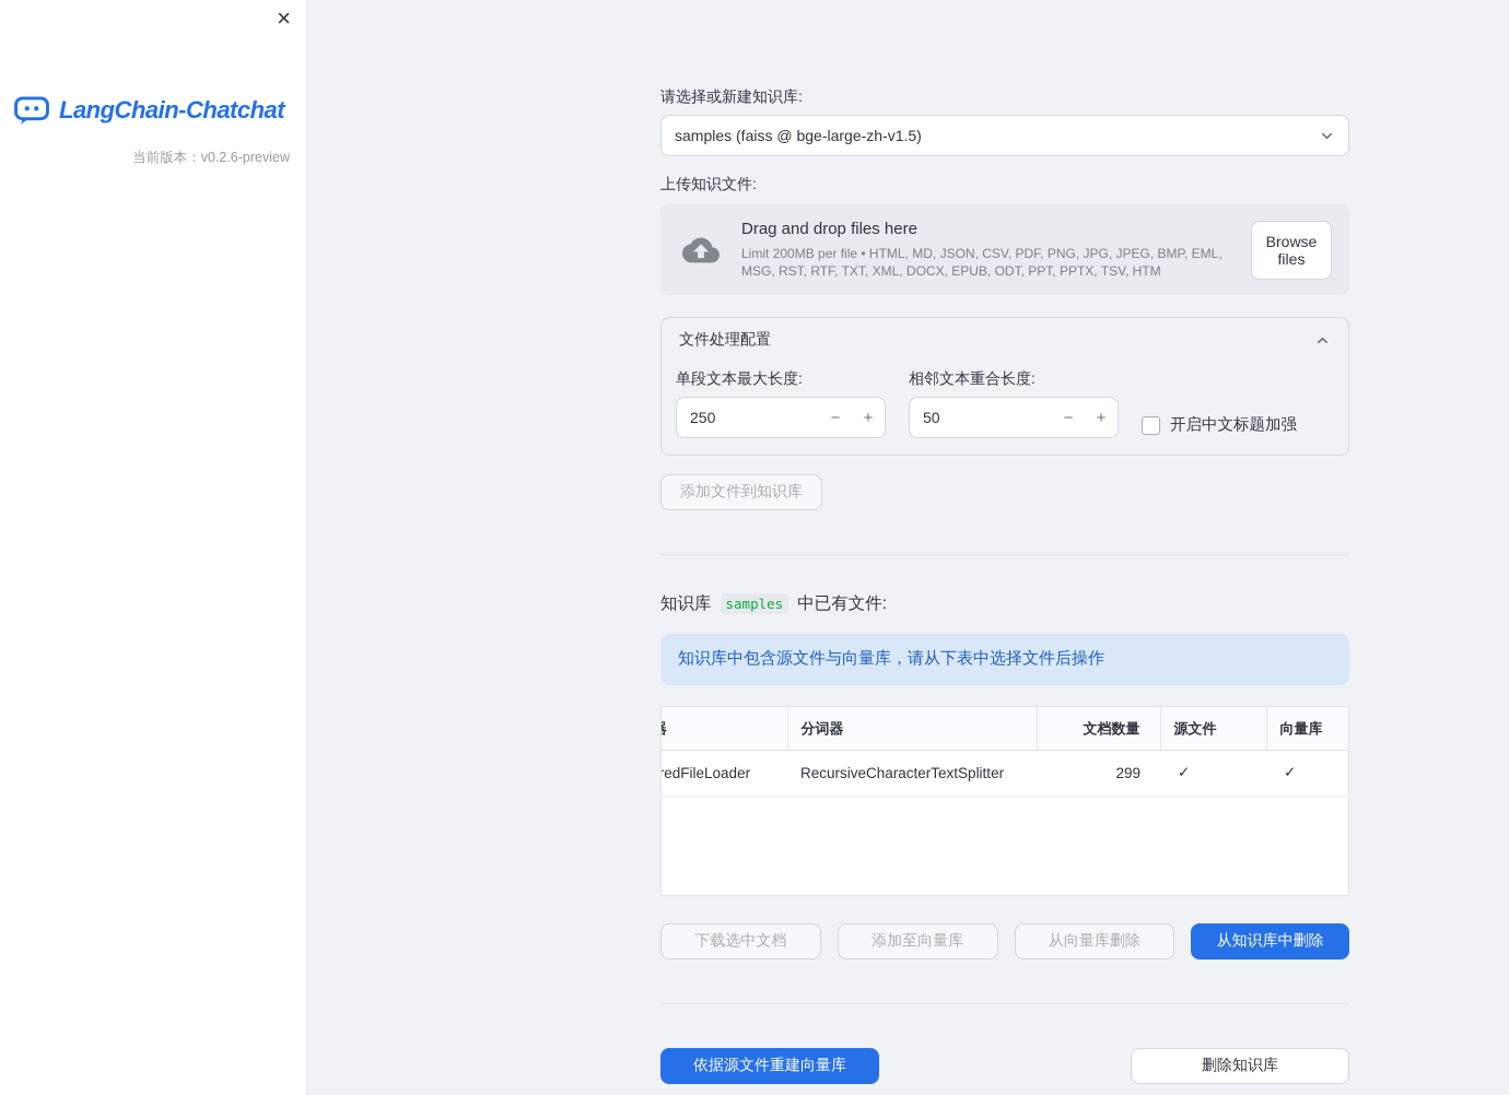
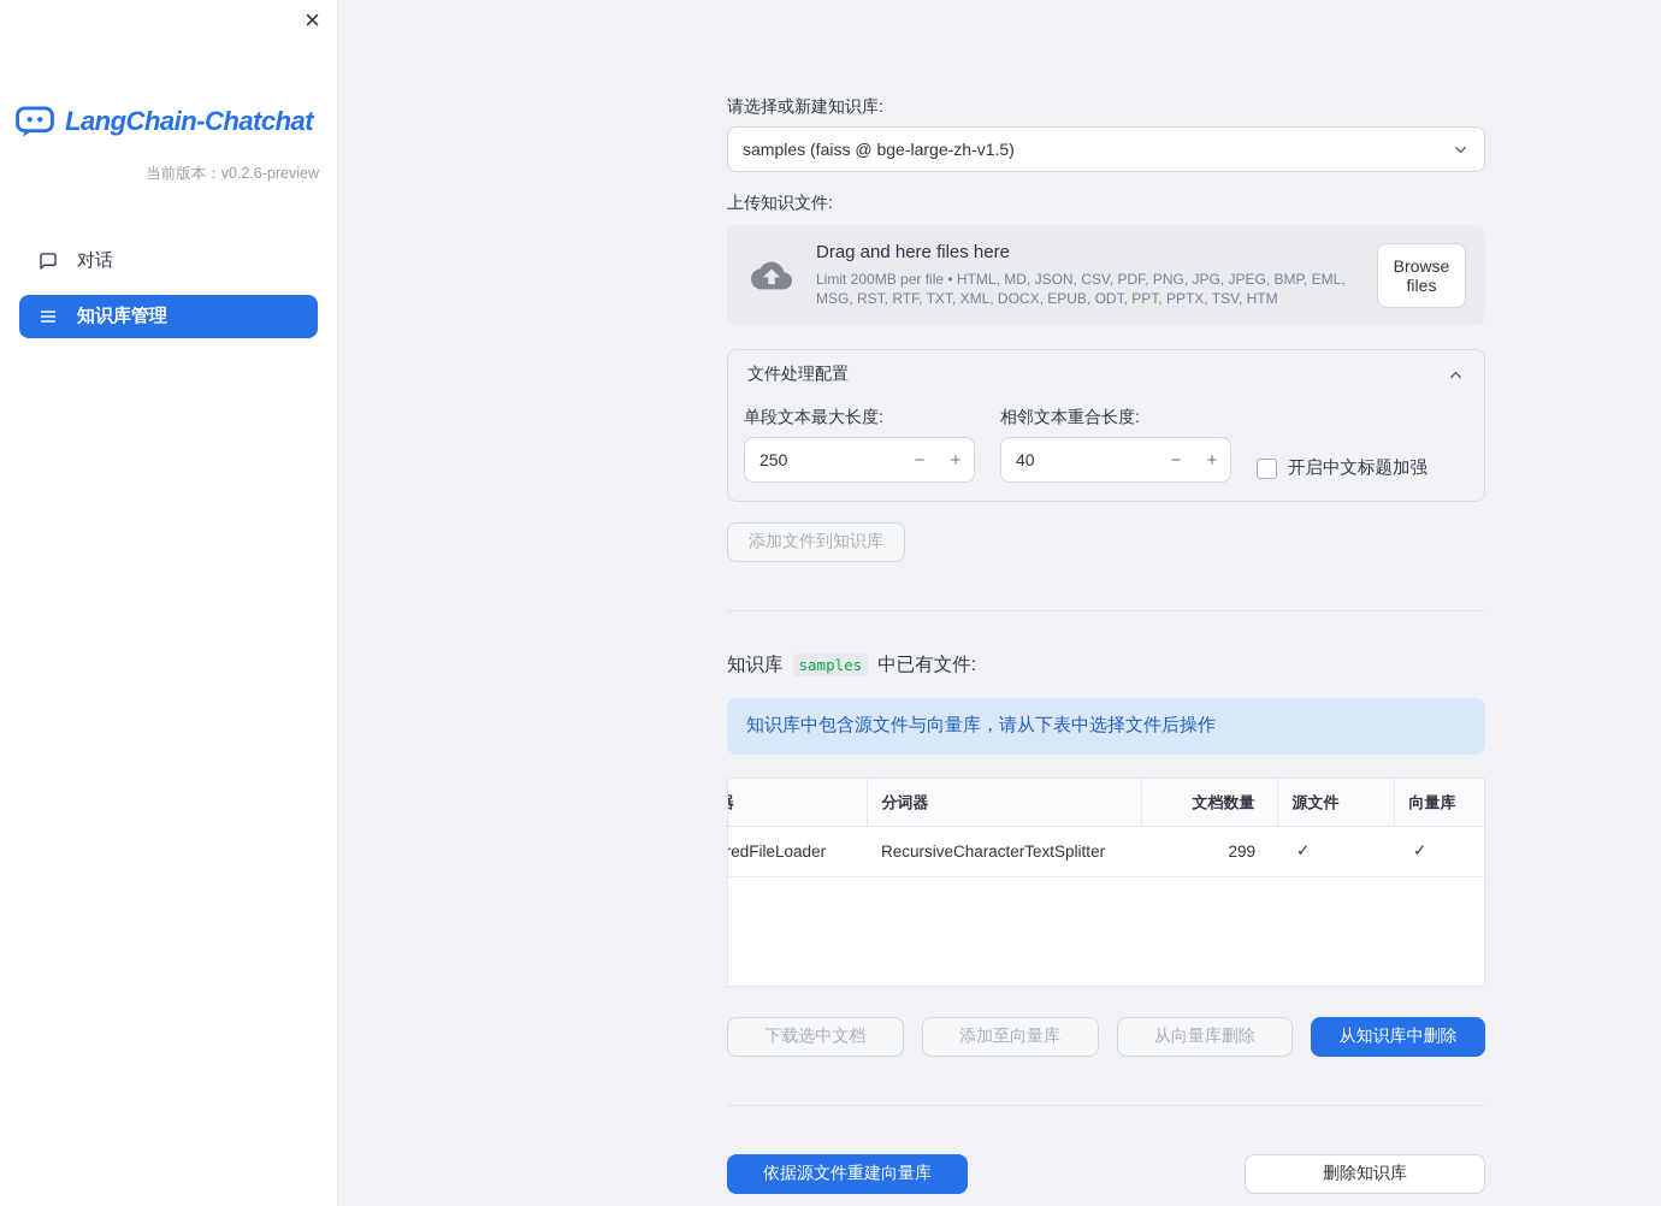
  ×
  LangChain-Chatchat
  当前版本：v0.2.6-preview
+ 对话
+ 知识库管理
  请选择或新建知识库:
  samples (faiss @ bge-large-zh-v1.5)
  上传知识文件:
- Drag and drop files here
+ Drag and here files here
  Limit 200MB per file • HTML, MD, JSON, CSV, PDF, PNG, JPG, JPEG, BMP, EML, MSG, RST, RTF, TXT, XML, DOCX, EPUB, ODT, PPT, PPTX, TSV, HTM
  Browse files
  文件处理配置
  单段文本最大长度:
  250
  −
  +
  相邻文本重合长度:
- 50
+ 40
  −
  +
  开启中文标题加强
  添加文件到知识库
  知识库
  samples
  中已有文件:
  知识库中包含源文件与向量库，请从下表中选择文件后操作
  	分词器	文档数量	源文件	向量库
  redFileLoader	RecursiveCharacterTextSplitter	299	✓	✓
  下载选中文档
  添加至向量库
  从向量库删除
  从知识库中删除
  依据源文件重建向量库
  删除知识库
